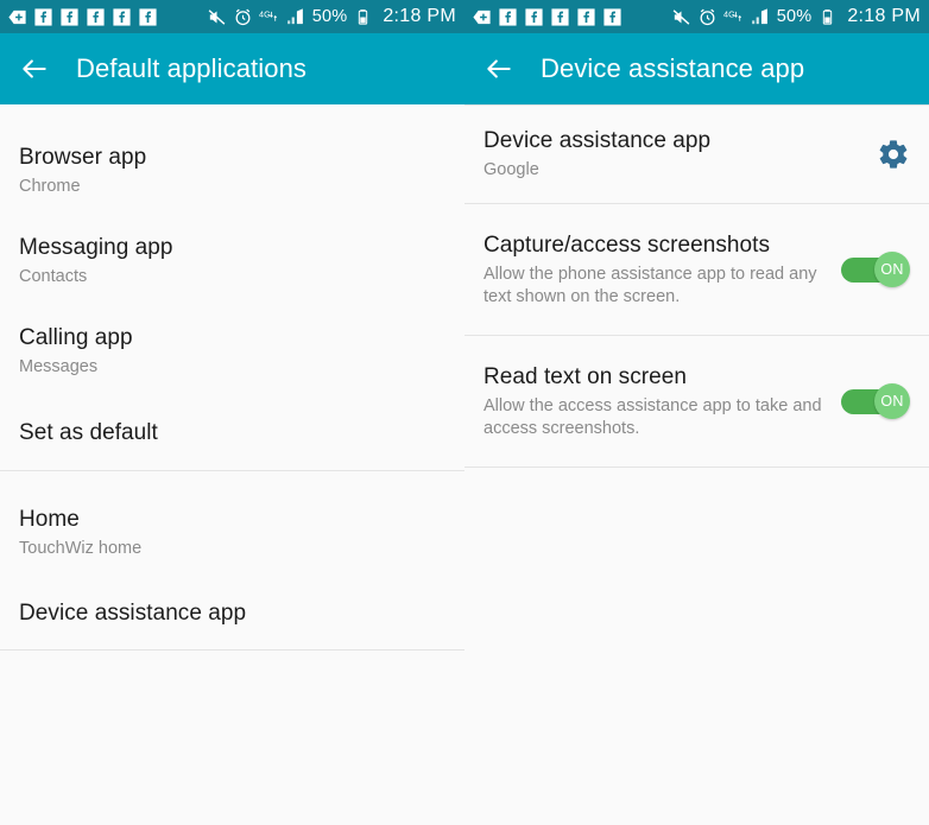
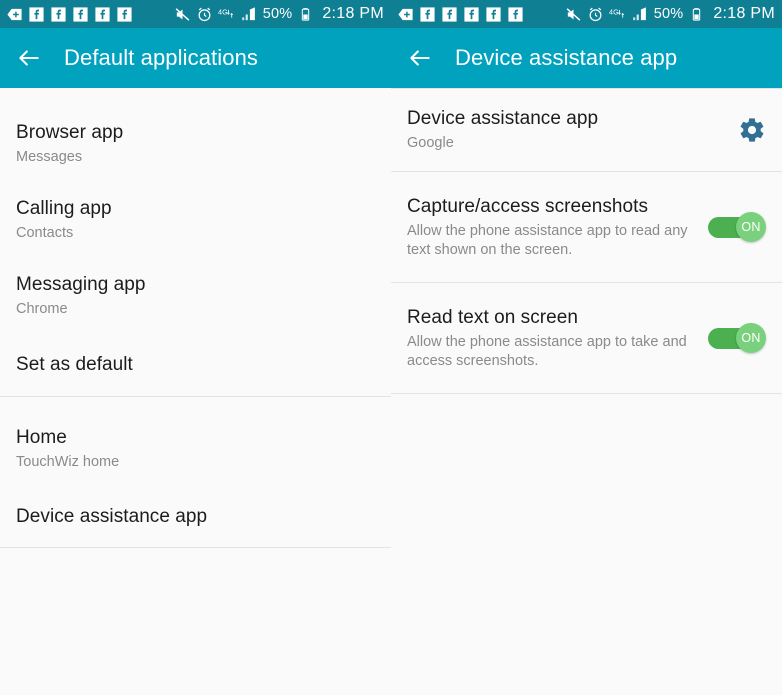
  4G
  50%
  2:18 PM
  Default applications
  Browser app
- Chrome
+ Messages
- Messaging app
+ Calling app
  Contacts
- Calling app
+ Messaging app
- Messages
+ Chrome
  Set as default
  Home
  TouchWiz home
  Device assistance app
  4G
  50%
  2:18 PM
  Device assistance app
  Device assistance app
  Google
  Capture/access screenshots
  Allow the phone assistance app to read any text shown on the screen.
  ON
  Read text on screen
- Allow the access assistance app to take and access screenshots.
+ Allow the phone assistance app to take and access screenshots.
  ON
